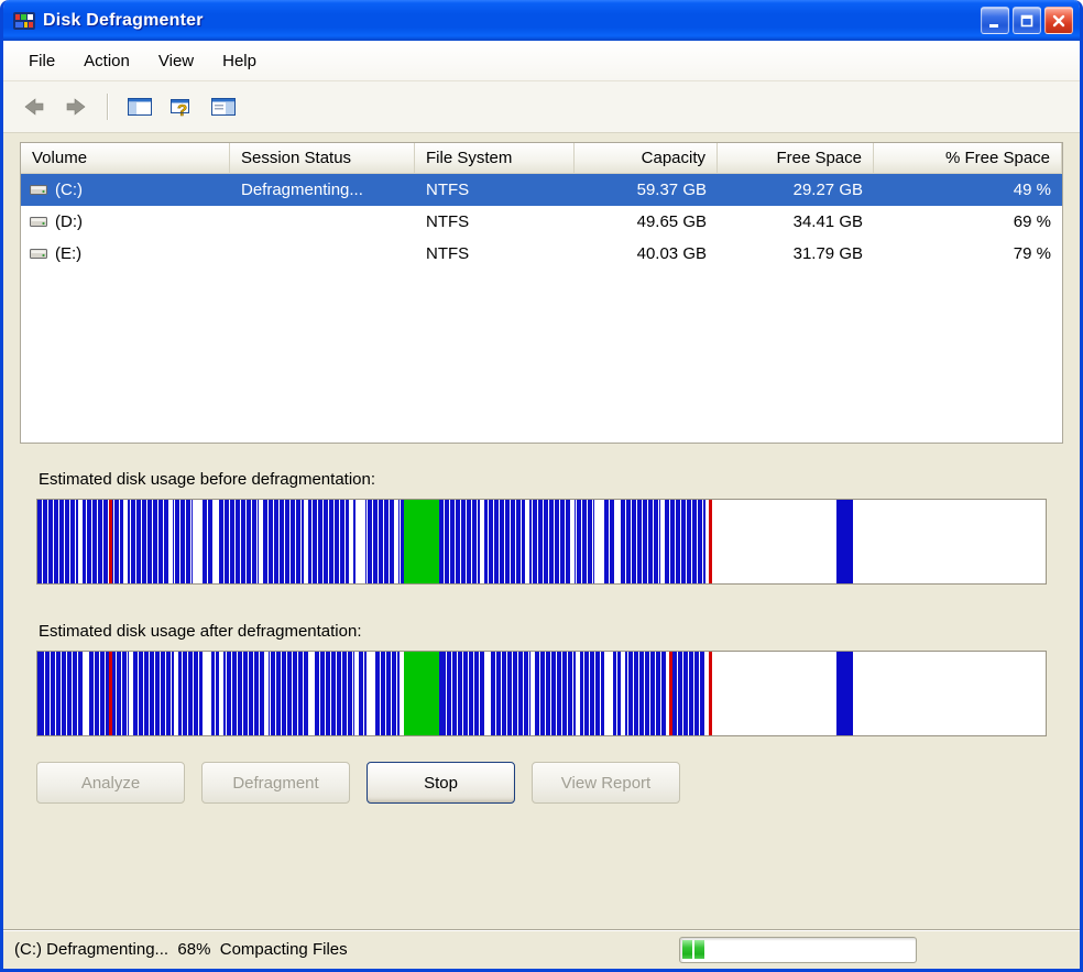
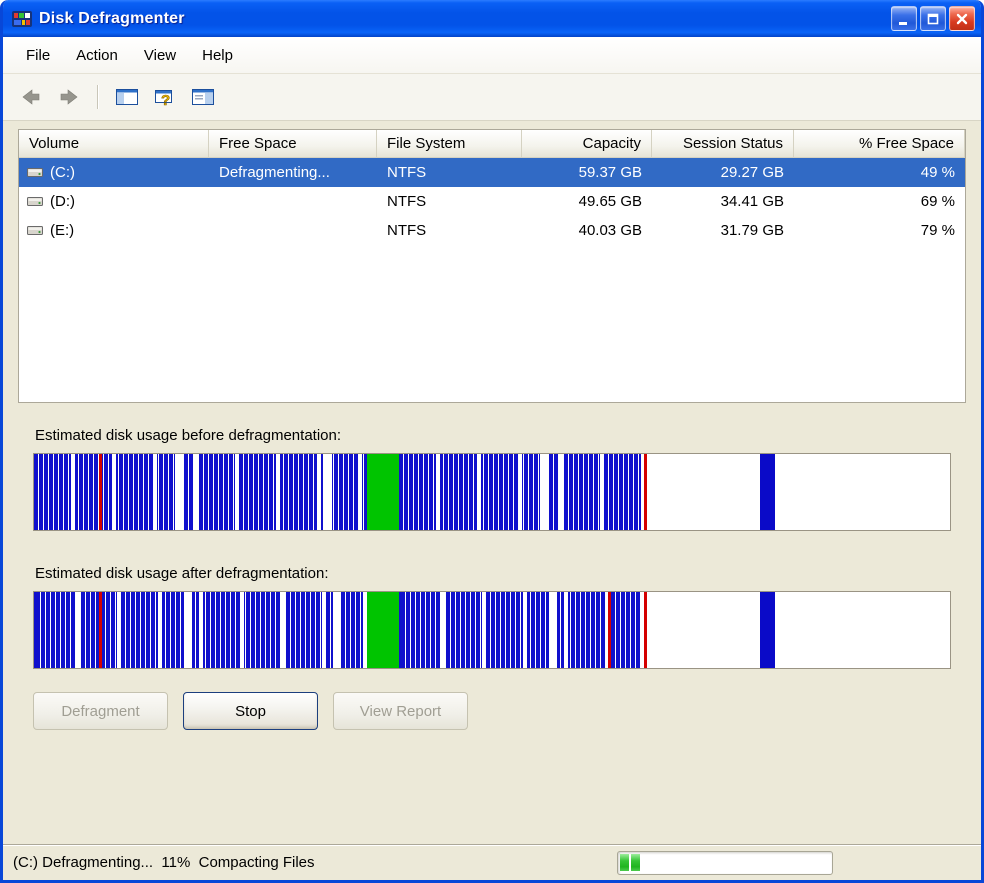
  Disk Defragmenter
  File
  Action
  View
  Help
  ?
  Volume
- Session Status
+ Free Space
  File System
  Capacity
- Free Space
+ Session Status
  % Free Space
  (C:)
  Defragmenting...
  NTFS
  59.37 GB
  29.27 GB
  49 %
  (D:)
  NTFS
  49.65 GB
  34.41 GB
  69 %
  (E:)
  NTFS
  40.03 GB
  31.79 GB
  79 %
  Estimated disk usage before defragmentation:
  Estimated disk usage after defragmentation:
- Analyze
  Defragment
  Stop
  View Report
- (C:) Defragmenting... 68% Compacting Files
+ (C:) Defragmenting... 11% Compacting Files
